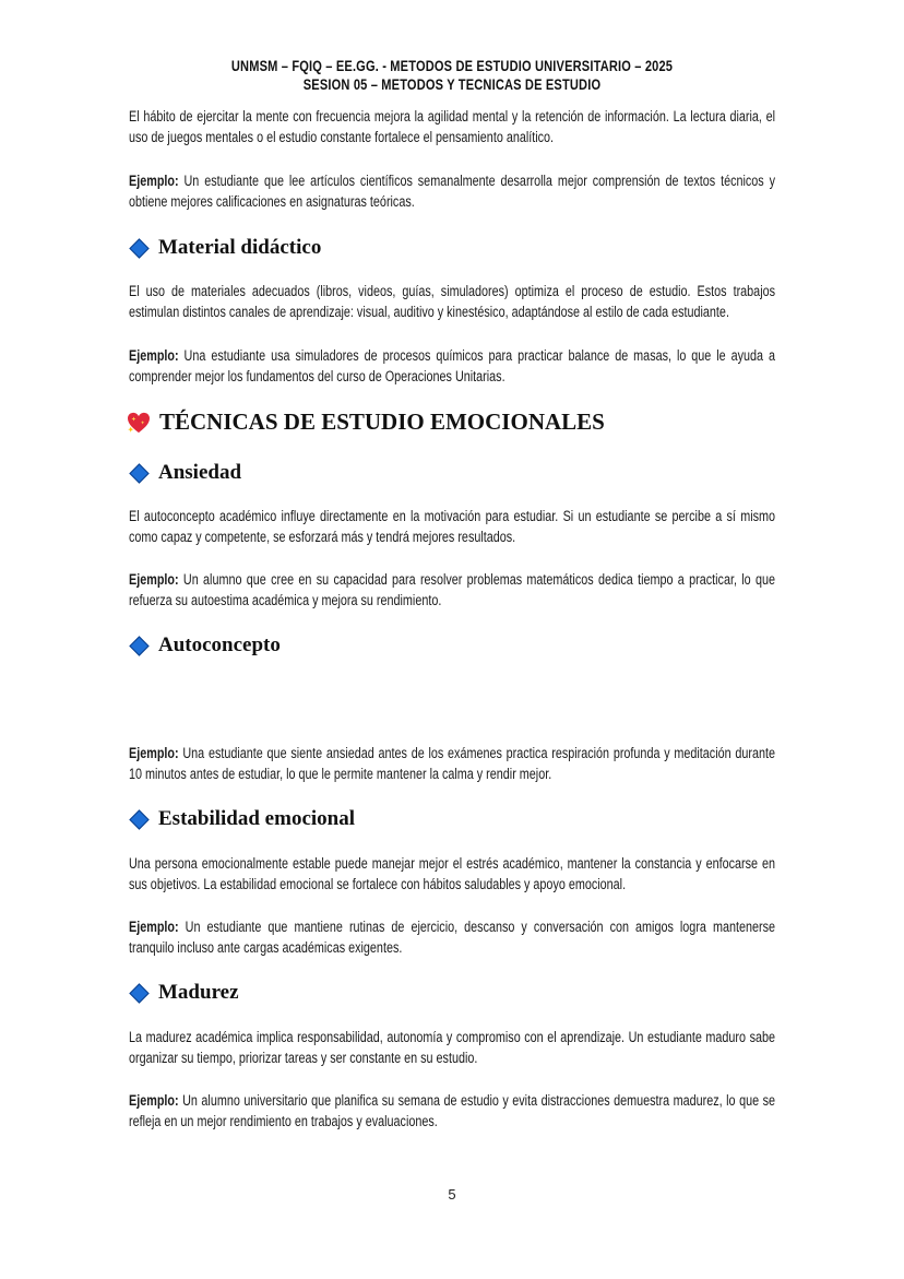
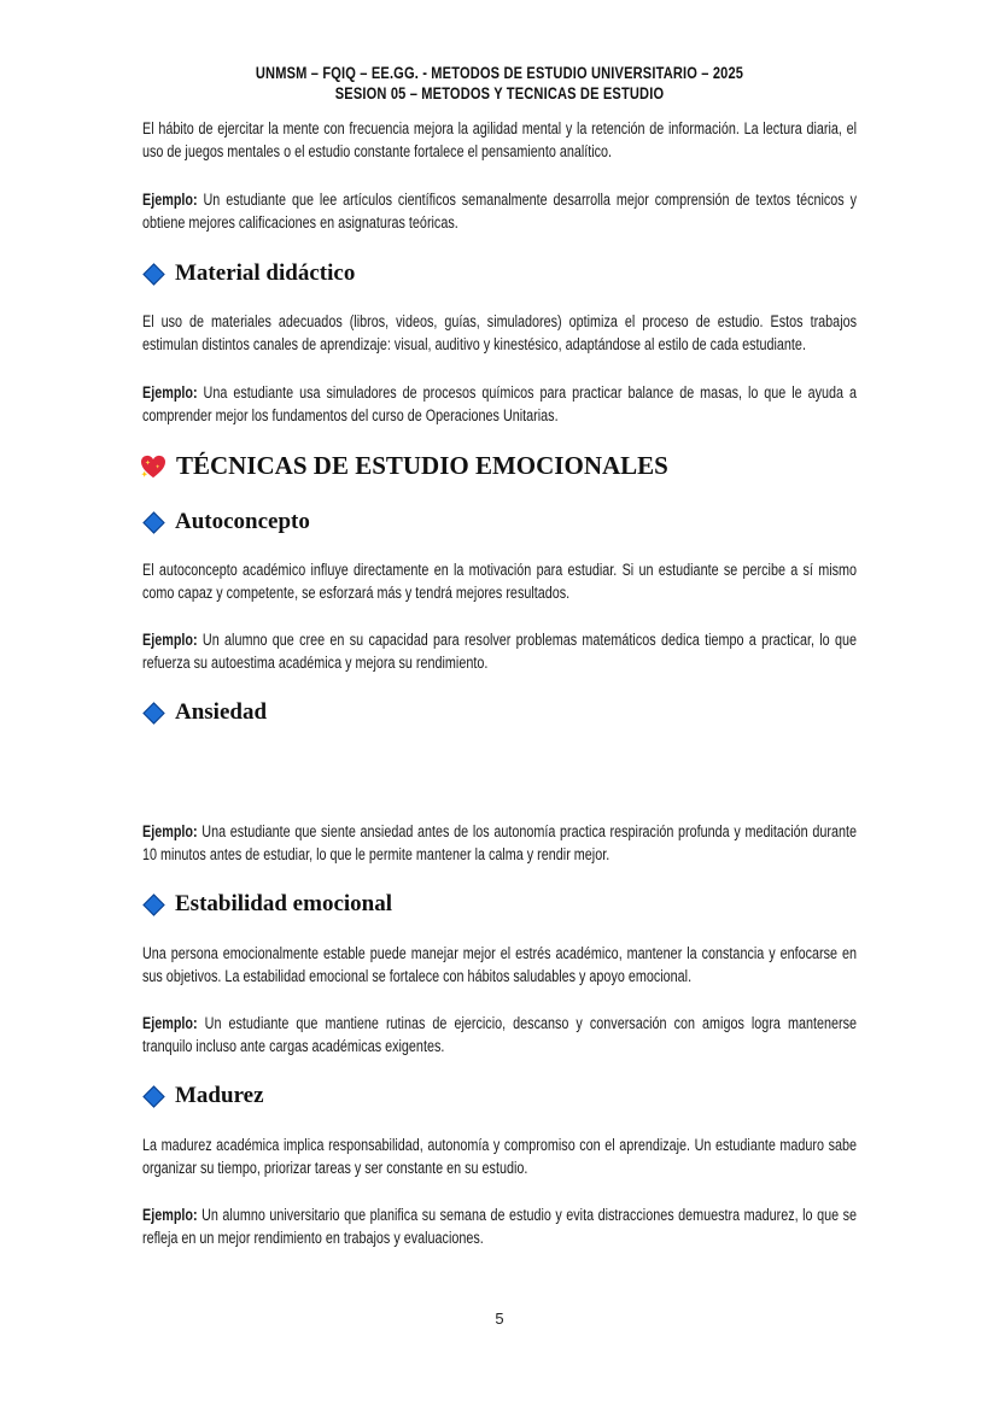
  UNMSM – FQIQ – EE.GG. - METODOS DE ESTUDIO UNIVERSITARIO – 2025
  SESION 05 – METODOS Y TECNICAS DE ESTUDIO
  El hábito de ejercitar la mente con frecuencia mejora la agilidad mental y la retención de información. La lectura diaria, el uso de juegos mentales o el estudio constante fortalece el pensamiento analítico.
  Ejemplo: Un estudiante que lee artículos científicos semanalmente desarrolla mejor comprensión de textos técnicos y obtiene mejores calificaciones en asignaturas teóricas.
  Material didáctico
  El uso de materiales adecuados (libros, videos, guías, simuladores) optimiza el proceso de estudio. Estos trabajos estimulan distintos canales de aprendizaje: visual, auditivo y kinestésico, adaptándose al estilo de cada estudiante.
  Ejemplo: Una estudiante usa simuladores de procesos químicos para practicar balance de masas, lo que le ayuda a comprender mejor los fundamentos del curso de Operaciones Unitarias.
  TÉCNICAS DE ESTUDIO EMOCIONALES
- Ansiedad
+ Autoconcepto
  El autoconcepto académico influye directamente en la motivación para estudiar. Si un estudiante se percibe a sí mismo como capaz y competente, se esforzará más y tendrá mejores resultados.
  Ejemplo: Un alumno que cree en su capacidad para resolver problemas matemáticos dedica tiempo a practicar, lo que refuerza su autoestima académica y mejora su rendimiento.
- Autoconcepto
+ Ansiedad
- Ejemplo: Una estudiante que siente ansiedad antes de los exámenes practica respiración profunda y meditación durante 10 minutos antes de estudiar, lo que le permite mantener la calma y rendir mejor.
+ Ejemplo: Una estudiante que siente ansiedad antes de los autonomía practica respiración profunda y meditación durante 10 minutos antes de estudiar, lo que le permite mantener la calma y rendir mejor.
  Estabilidad emocional
  Una persona emocionalmente estable puede manejar mejor el estrés académico, mantener la constancia y enfocarse en sus objetivos. La estabilidad emocional se fortalece con hábitos saludables y apoyo emocional.
  Ejemplo: Un estudiante que mantiene rutinas de ejercicio, descanso y conversación con amigos logra mantenerse tranquilo incluso ante cargas académicas exigentes.
  Madurez
  La madurez académica implica responsabilidad, autonomía y compromiso con el aprendizaje. Un estudiante maduro sabe organizar su tiempo, priorizar tareas y ser constante en su estudio.
  Ejemplo: Un alumno universitario que planifica su semana de estudio y evita distracciones demuestra madurez, lo que se refleja en un mejor rendimiento en trabajos y evaluaciones.
  5
